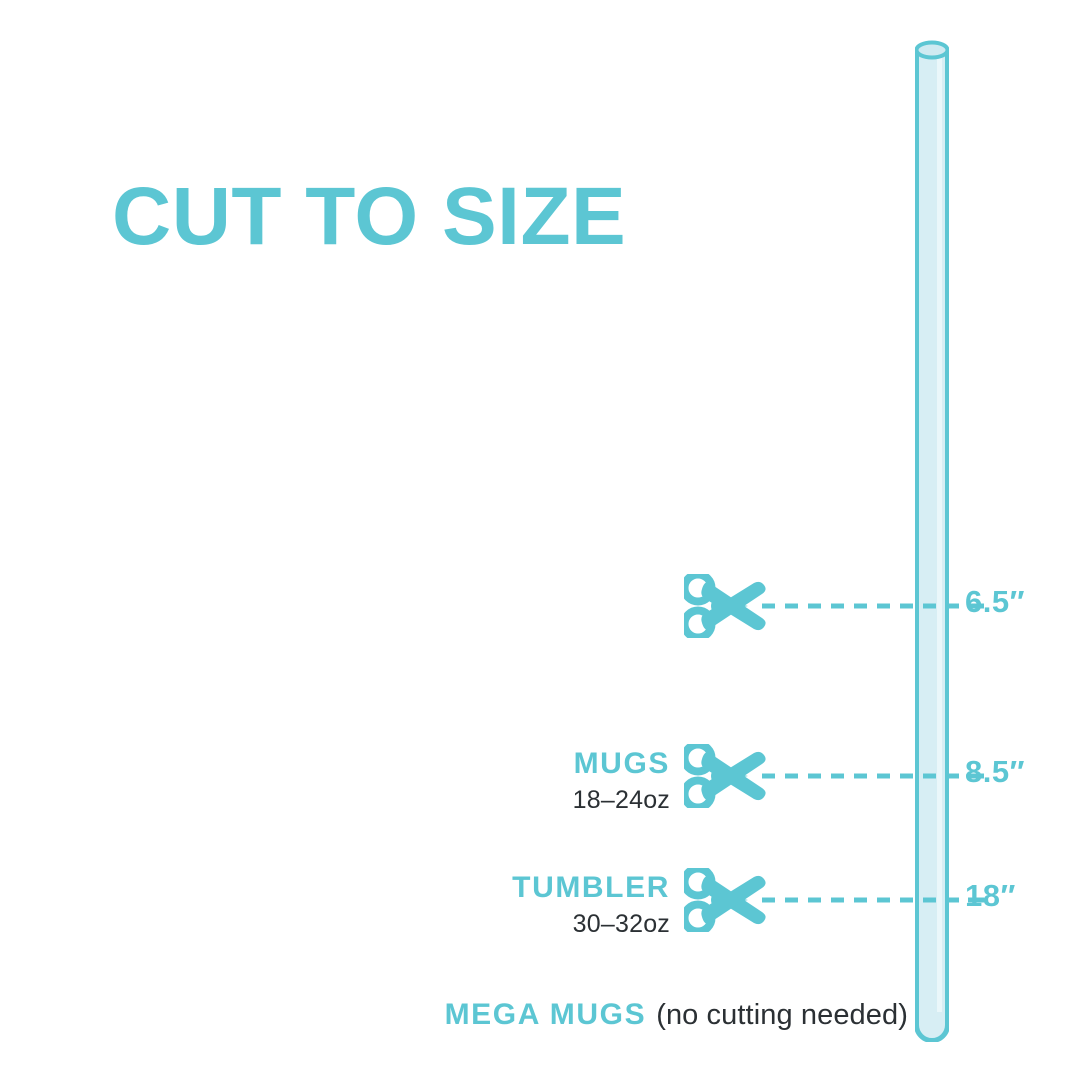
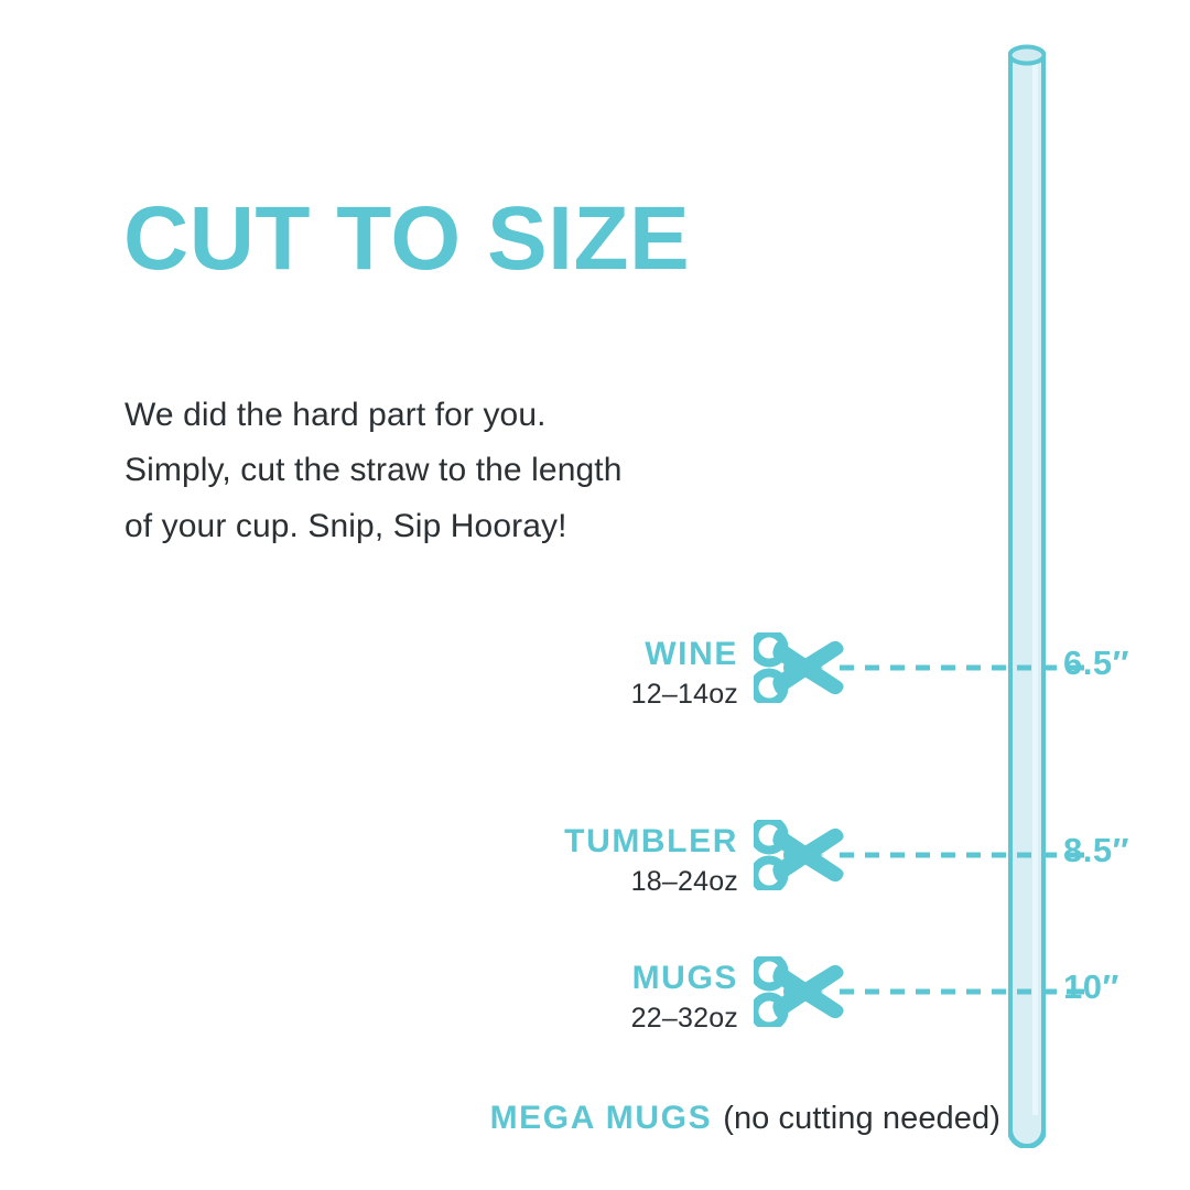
  CUT TO SIZE
+ We did the hard part for you.
+ Simply, cut the straw to the length
+ of your cup. Snip, Sip Hooray!
+ WINE
+ 12–14oz
  6.5″
- MUGS
+ TUMBLER
  18–24oz
  8.5″
- TUMBLER
+ MUGS
- 30–32oz
+ 22–32oz
- 18″
+ 10″
  MEGA MUGS (no cutting needed)
